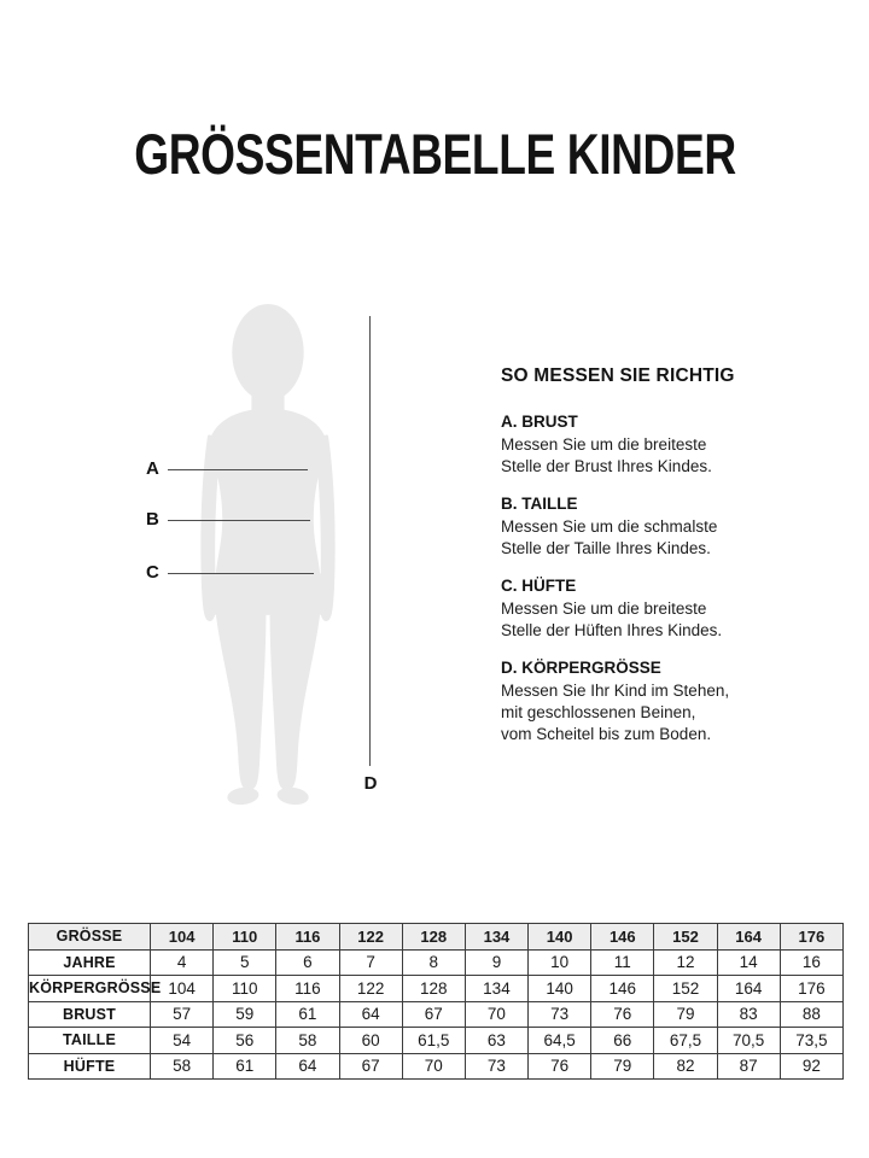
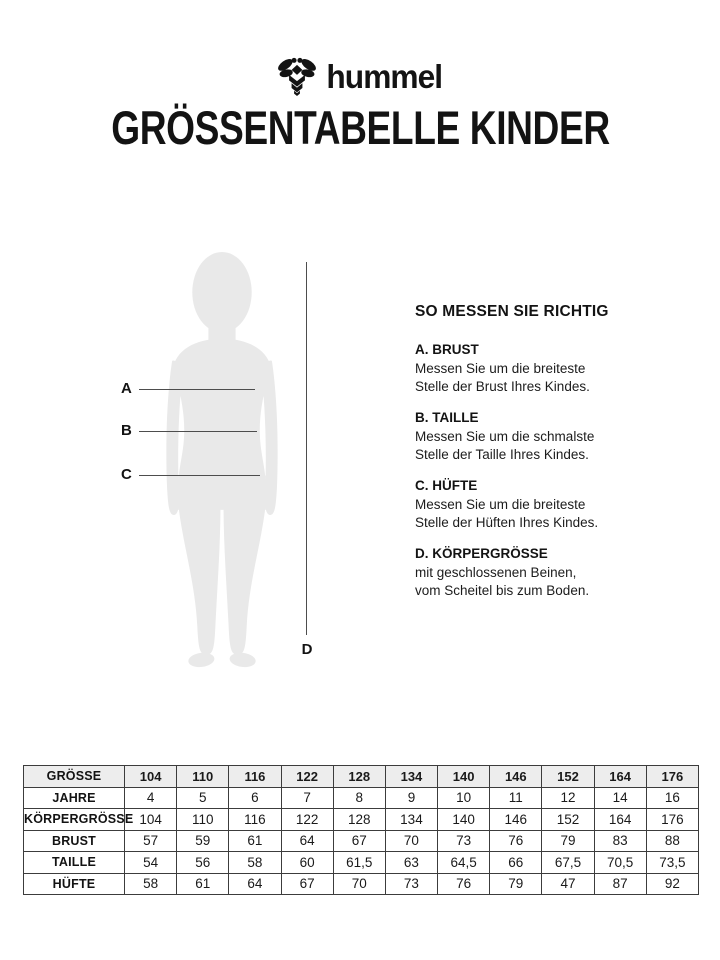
+ hummel
  GRÖSSENTABELLE KINDER
  A
  B
  C
  D
  SO MESSEN SIE RICHTIG
  A. BRUST
  Messen Sie um die breiteste
  Stelle der Brust Ihres Kindes.
  B. TAILLE
  Messen Sie um die schmalste
  Stelle der Taille Ihres Kindes.
  C. HÜFTE
  Messen Sie um die breiteste
  Stelle der Hüften Ihres Kindes.
  D. KÖRPERGRÖSSE
- Messen Sie Ihr Kind im Stehen,
  mit geschlossenen Beinen,
  vom Scheitel bis zum Boden.
  GRÖSSE	104	110	116	122	128	134	140	146	152	164	176
  JAHRE	4	5	6	7	8	9	10	11	12	14	16
  KÖRPERGRÖSSE	104	110	116	122	128	134	140	146	152	164	176
  BRUST	57	59	61	64	67	70	73	76	79	83	88
  TAILLE	54	56	58	60	61,5	63	64,5	66	67,5	70,5	73,5
- HÜFTE	58	61	64	67	70	73	76	79	82	87	92
+ HÜFTE	58	61	64	67	70	73	76	79	47	87	92
